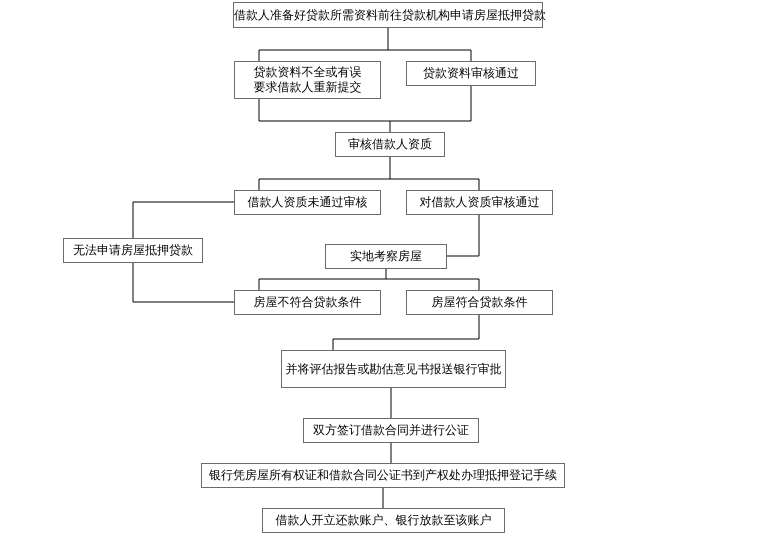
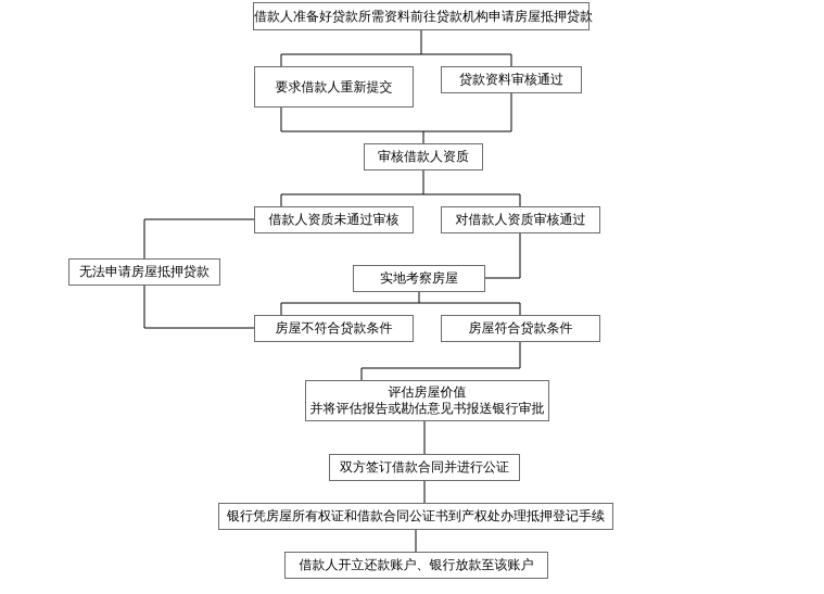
  借款人准备好贷款所需资料前往贷款机构申请房屋抵押贷款
- 贷款资料不全或有误
  要求借款人重新提交
  贷款资料审核通过
  审核借款人资质
  借款人资质未通过审核
  对借款人资质审核通过
  无法申请房屋抵押贷款
  实地考察房屋
  房屋不符合贷款条件
  房屋符合贷款条件
+ 评估房屋价值
  并将评估报告或勘估意见书报送银行审批
  双方签订借款合同并进行公证
  银行凭房屋所有权证和借款合同公证书到产权处办理抵押登记手续
  借款人开立还款账户、银行放款至该账户
